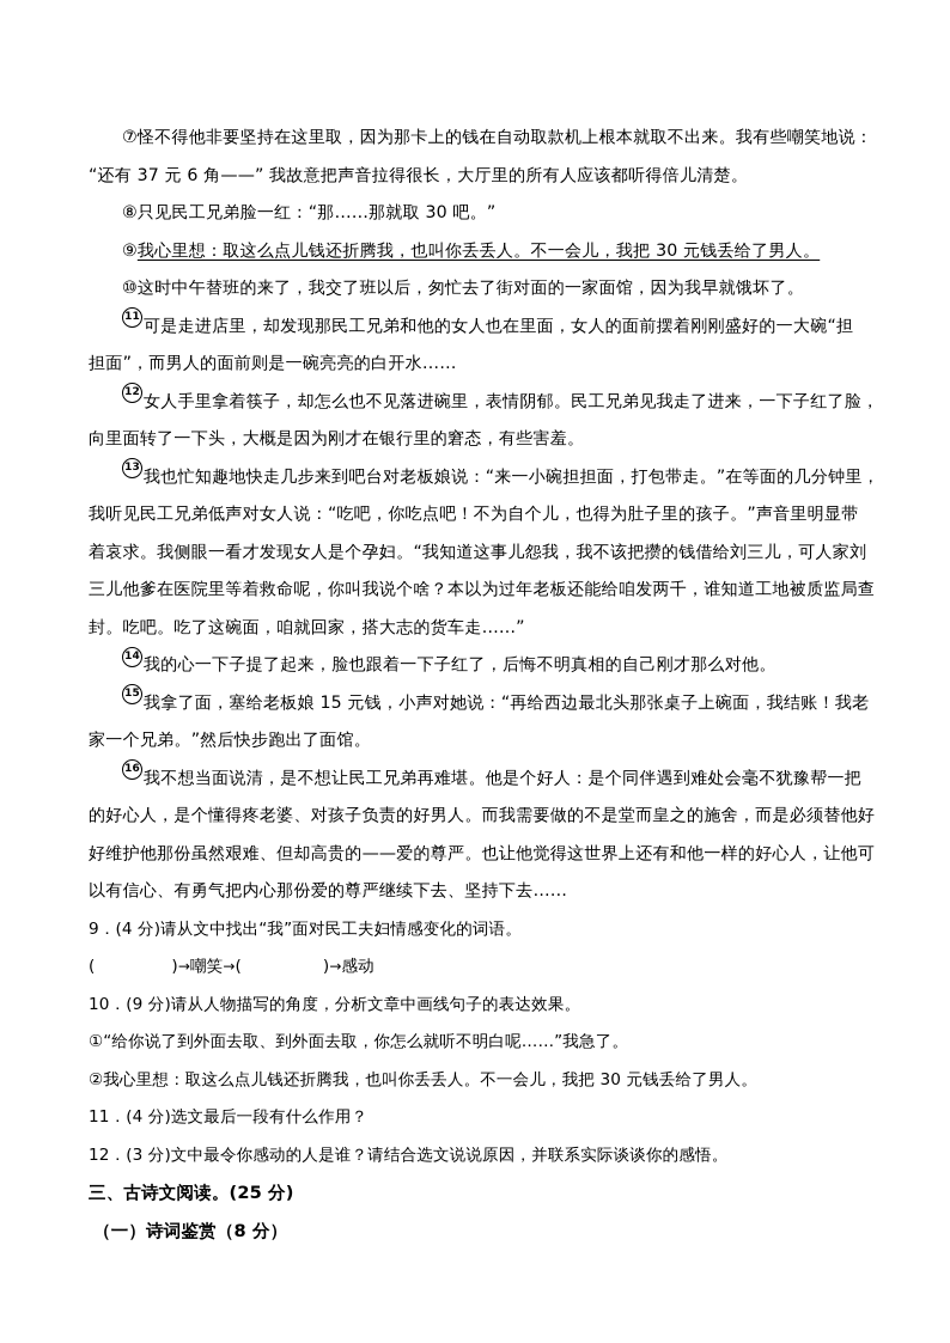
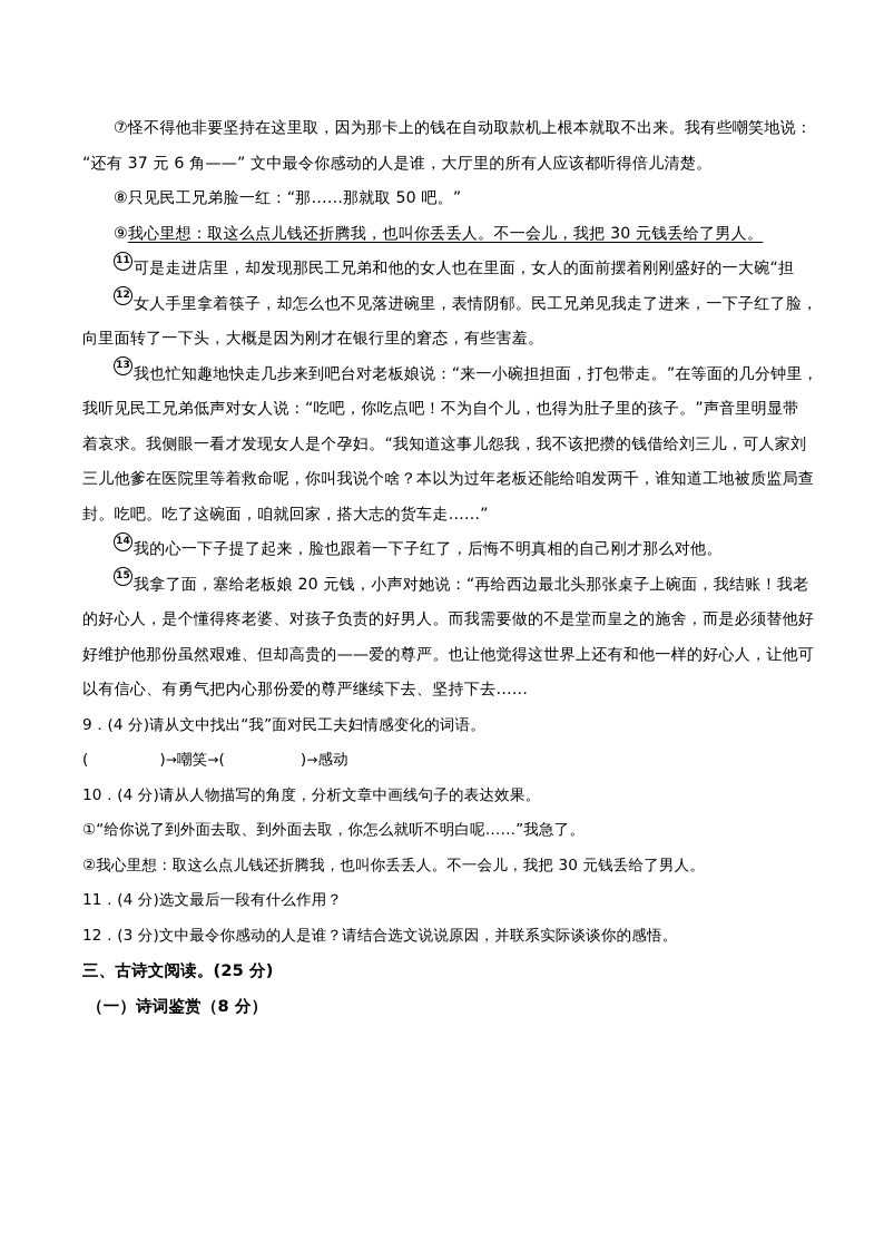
  ⑦怪不得他非要坚持在这里取，因为那卡上的钱在自动取款机上根本就取不出来。我有些嘲笑地说：
- “还有 37 元 6 角——” 我故意把声音拉得很长，大厅里的所有人应该都听得倍儿清楚。
+ “还有 37 元 6 角——” 文中最令你感动的人是谁，大厅里的所有人应该都听得倍儿清楚。
- ⑧只见民工兄弟脸一红：“那……那就取 30 吧。”
+ ⑧只见民工兄弟脸一红：“那……那就取 50 吧。”
  ⑨我心里想：取这么点儿钱还折腾我，也叫你丢丢人。不一会儿，我把 30 元钱丢给了男人。
- ⑩这时中午替班的来了，我交了班以后，匆忙去了街对面的一家面馆，因为我早就饿坏了。
  11可是走进店里，却发现那民工兄弟和他的女人也在里面，女人的面前摆着刚刚盛好的一大碗“担
- 担面”，而男人的面前则是一碗亮亮的白开水……
  12女人手里拿着筷子，却怎么也不见落进碗里，表情阴郁。民工兄弟见我走了进来，一下子红了脸，
  向里面转了一下头，大概是因为刚才在银行里的窘态，有些害羞。
  13我也忙知趣地快走几步来到吧台对老板娘说：“来一小碗担担面，打包带走。”在等面的几分钟里，
  我听见民工兄弟低声对女人说：“吃吧，你吃点吧！不为自个儿，也得为肚子里的孩子。”声音里明显带
  着哀求。我侧眼一看才发现女人是个孕妇。“我知道这事儿怨我，我不该把攒的钱借给刘三儿，可人家刘
  三儿他爹在医院里等着救命呢，你叫我说个啥？本以为过年老板还能给咱发两千，谁知道工地被质监局查
  封。吃吧。吃了这碗面，咱就回家，搭大志的货车走……”
  14我的心一下子提了起来，脸也跟着一下子红了，后悔不明真相的自己刚才那么对他。
- 15我拿了面，塞给老板娘 15 元钱，小声对她说：“再给西边最北头那张桌子上碗面，我结账！我老
+ 15我拿了面，塞给老板娘 20 元钱，小声对她说：“再给西边最北头那张桌子上碗面，我结账！我老
- 家一个兄弟。”然后快步跑出了面馆。
- 16我不想当面说清，是不想让民工兄弟再难堪。他是个好人：是个同伴遇到难处会毫不犹豫帮一把
  的好心人，是个懂得疼老婆、对孩子负责的好男人。而我需要做的不是堂而皇之的施舍，而是必须替他好
  好维护他那份虽然艰难、但却高贵的——爱的尊严。也让他觉得这世界上还有和他一样的好心人，让他可
  以有信心、有勇气把内心那份爱的尊严继续下去、坚持下去……
  9．(4 分)请从文中找出“我”面对民工夫妇情感变化的词语。
  ( )→嘲笑→( )→感动
- 10．(9 分)请从人物描写的角度，分析文章中画线句子的表达效果。
+ 10．(4 分)请从人物描写的角度，分析文章中画线句子的表达效果。
  ①“给你说了到外面去取、到外面去取，你怎么就听不明白呢……”我急了。
  ②我心里想：取这么点儿钱还折腾我，也叫你丢丢人。不一会儿，我把 30 元钱丢给了男人。
  11．(4 分)选文最后一段有什么作用？
  12．(3 分)文中最令你感动的人是谁？请结合选文说说原因，并联系实际谈谈你的感悟。
  三、古诗文阅读。(25 分)
  （一）诗词鉴赏（8 分）
